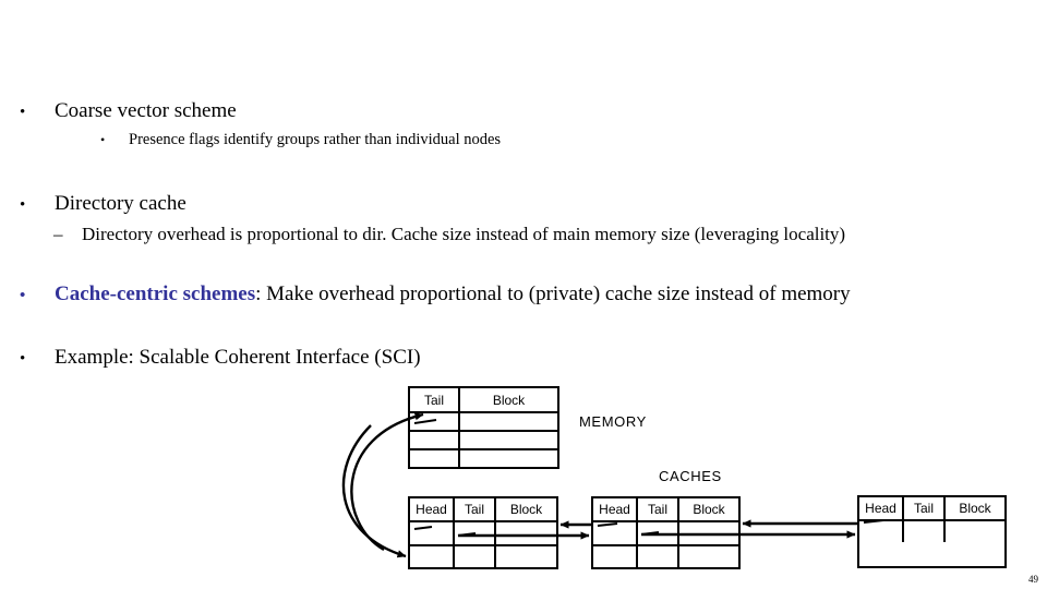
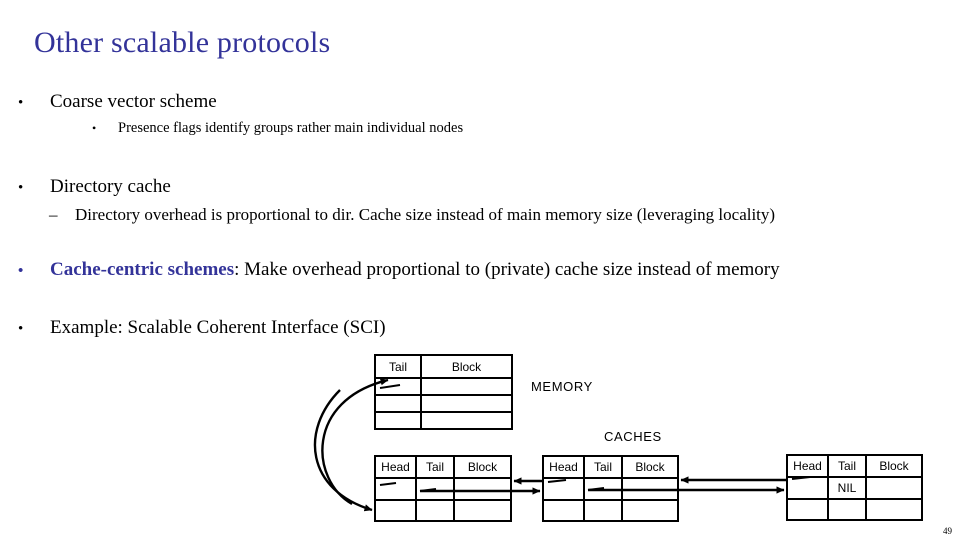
+ Other scalable protocols
  • Coarse vector scheme
- • Presence flags identify groups rather than individual nodes
+ • Presence flags identify groups rather main individual nodes
  • Directory cache
  – Directory overhead is proportional to dir. Cache size instead of main memory size (leveraging locality)
  • Cache-centric schemes: Make overhead proportional to (private) cache size instead of memory
  • Example: Scalable Coherent Interface (SCI)
  Tail
  Block
  Head
  Tail
  Block
  Head
  Tail
  Block
  Head
  Tail
  Block
+ NIL
  MEMORY
  CACHES
  49
